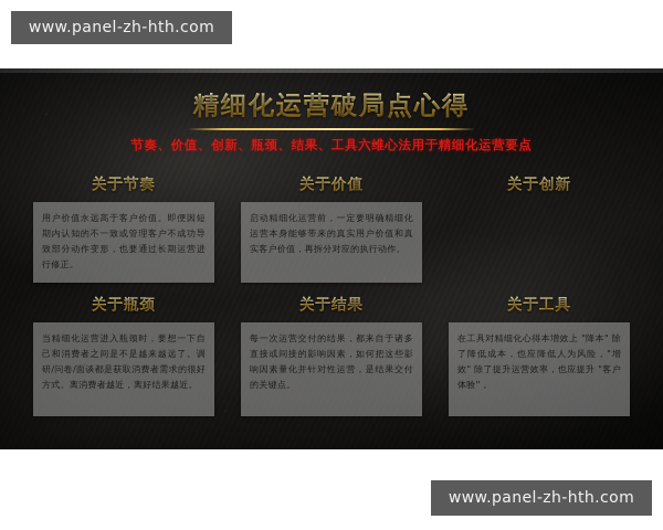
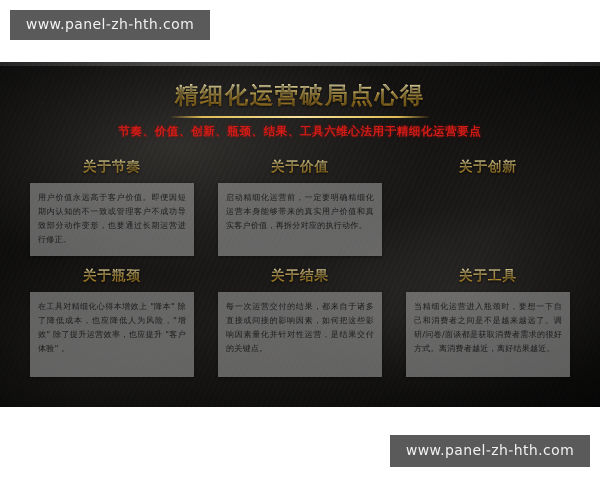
  www.panel-zh-hth.com
  精细化运营破局点心得
  节奏、价值、创新、瓶颈、结果、工具六维心法用于精细化运营要点
  关于节奏
  用户价值永远高于客户价值。即便因短期内认知的不一致或管理客户不成功导致部分动作变形，也要通过长期运营进行修正。
  关于价值
  启动精细化运营前，一定要明确精细化运营本身能够带来的真实用户价值和真实客户价值，再拆分对应的执行动作。
  关于创新
  关于瓶颈
- 当精细化运营进入瓶颈时，要想一下自己和消费者之间是不是越来越远了。调研/问卷/面谈都是获取消费者需求的很好方式。离消费者越近，离好结果越近。
+ 在工具对精细化心得本增效上 "降本" 除了降低成本，也应降低人为风险，"增效" 除了提升运营效率，也应提升 "客户体验" 。
  关于结果
  每一次运营交付的结果，都来自于诸多直接或间接的影响因素，如何把这些影响因素量化并针对性运营，是结果交付的关键点。
  关于工具
- 在工具对精细化心得本增效上 "降本" 除了降低成本，也应降低人为风险，"增效" 除了提升运营效率，也应提升 "客户体验" 。
+ 当精细化运营进入瓶颈时，要想一下自己和消费者之间是不是越来越远了。调研/问卷/面谈都是获取消费者需求的很好方式。离消费者越近，离好结果越近。
  www.panel-zh-hth.com
